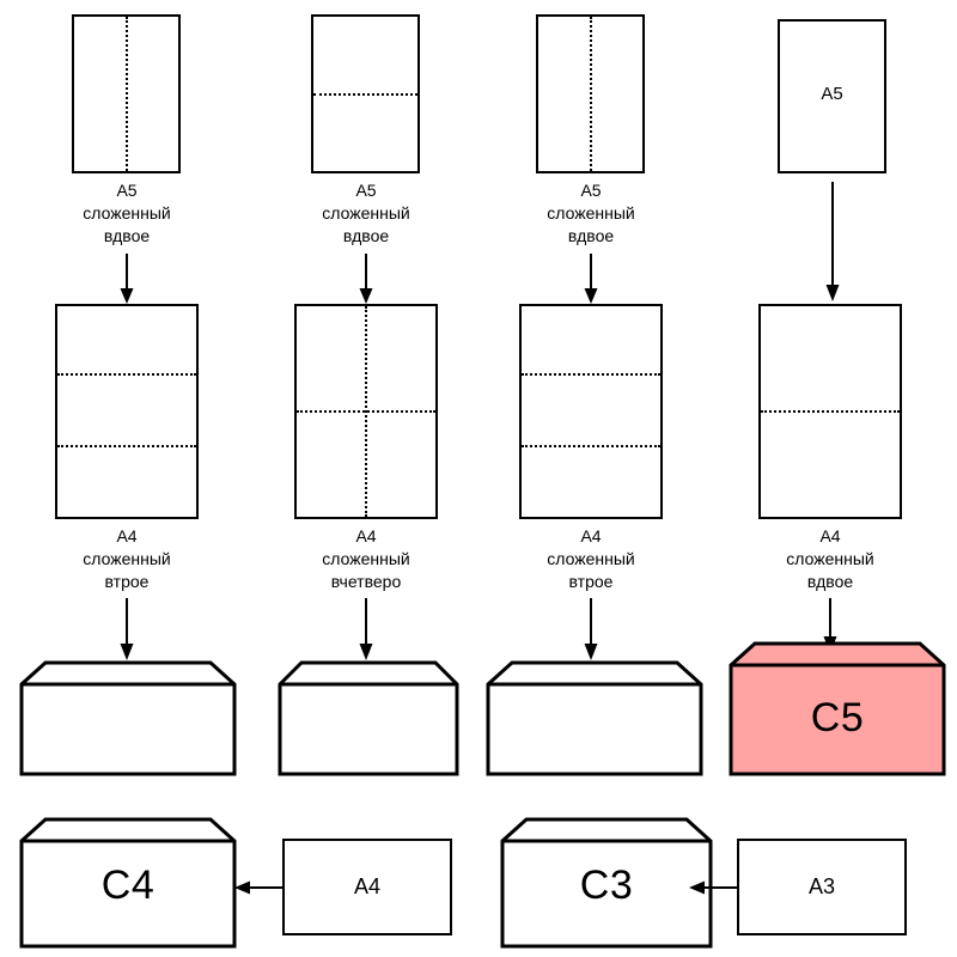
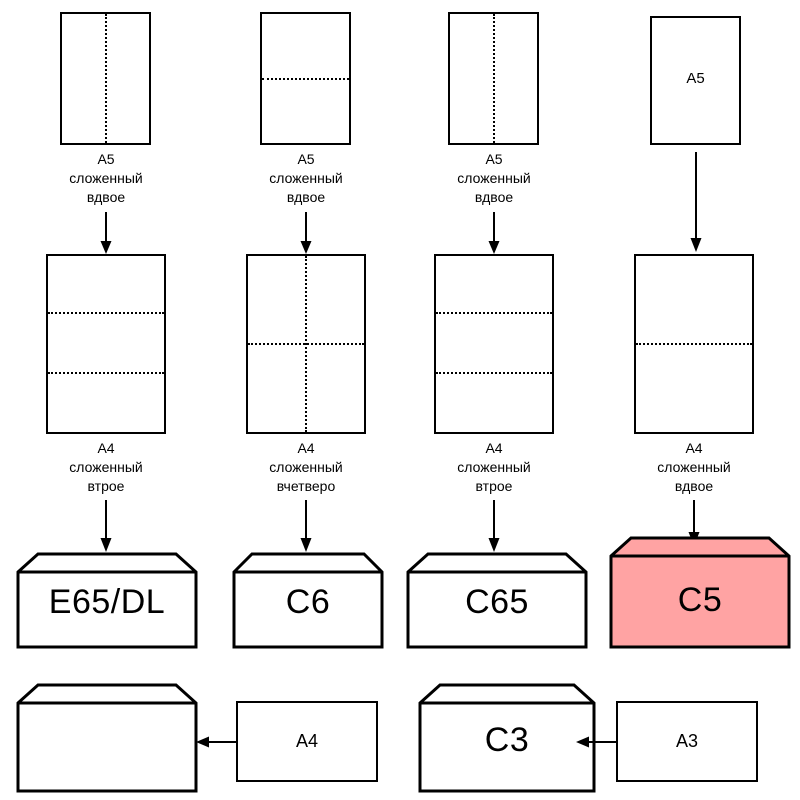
  A5
  сложенный
  вдвое
  A5
  сложенный
  вдвое
  A5
  сложенный
  вдвое
  A5
  A4
  сложенный
  втрое
  A4
  сложенный
  вчетверо
  A4
  сложенный
  втрое
  A4
  сложенный
  вдвое
+ E65/DL
+ C6
+ C65
  C5
- C4
  A4
  C3
  A3
